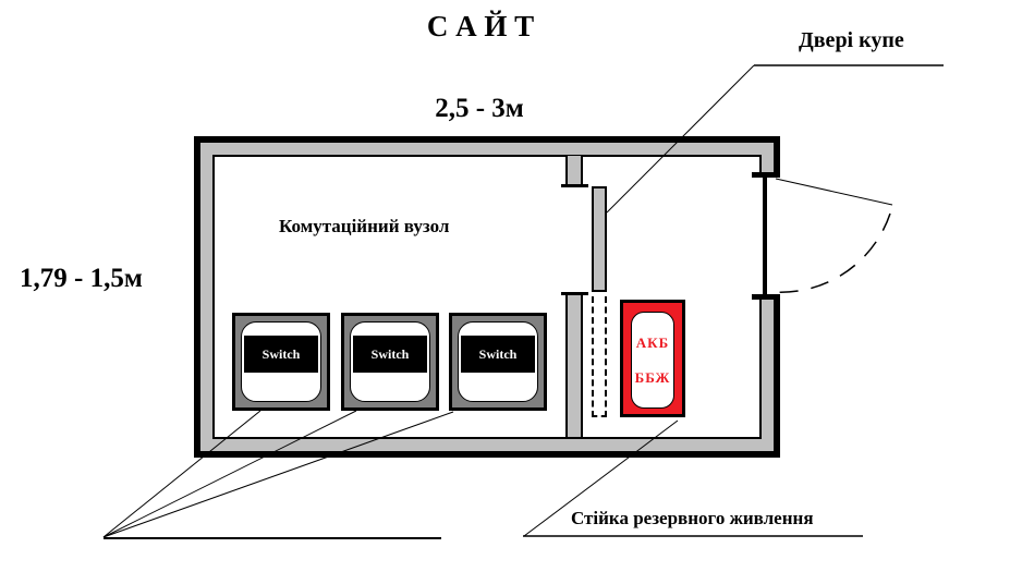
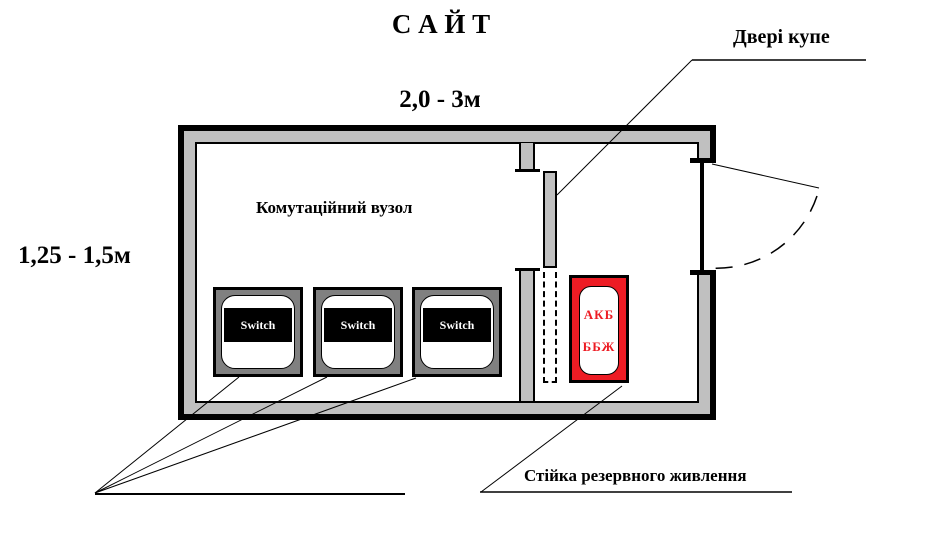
  С А Й Т
- 2,5 - 3м
+ 2,0 - 3м
- 1,79 - 1,5м
+ 1,25 - 1,5м
  Комутаційний вузол
  Switch
  Switch
  Switch
  АКБ
  ББЖ
  Двері купе
  Стійка резервного живлення
